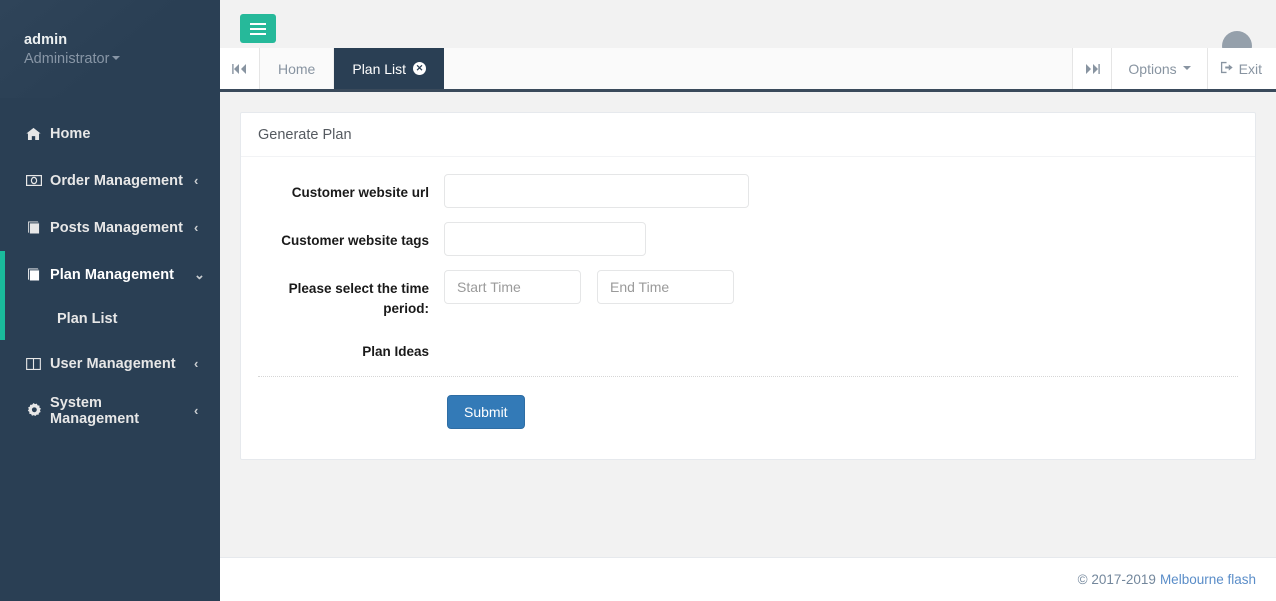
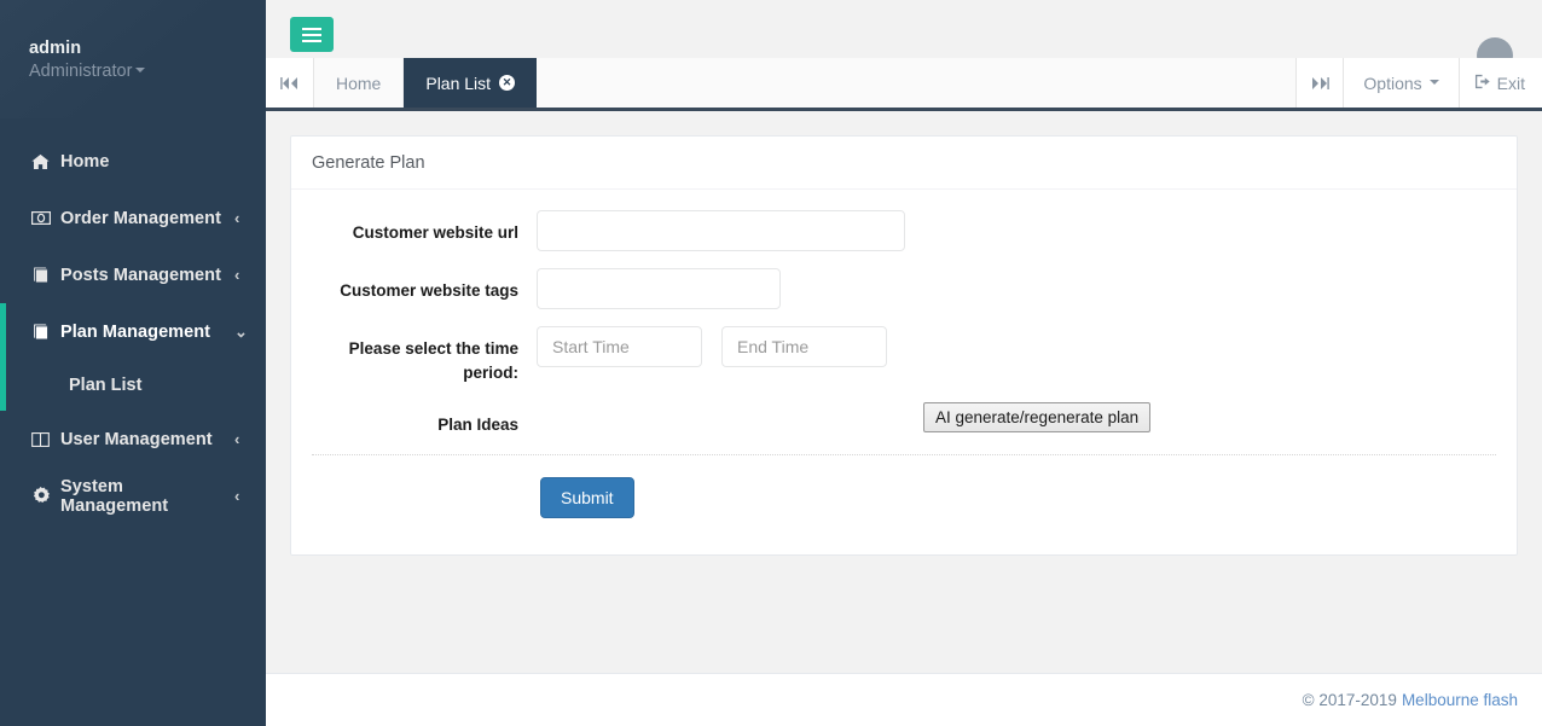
  admin
  Administrator
  Home
  Order Management
  ‹
  Posts Management
  ‹
  Plan Management
  ⌄
  Plan List
  User Management
  ‹
  System Management
  ‹
  Home
  Plan List
  ✕
  Options
  Exit
  Generate Plan
  Customer website url
  Customer website tags
  Please select the time period:
  Start Time
  End Time
  Plan Ideas
+ AI generate/regenerate plan
  Submit
  © 2017-2019
  Melbourne flash
